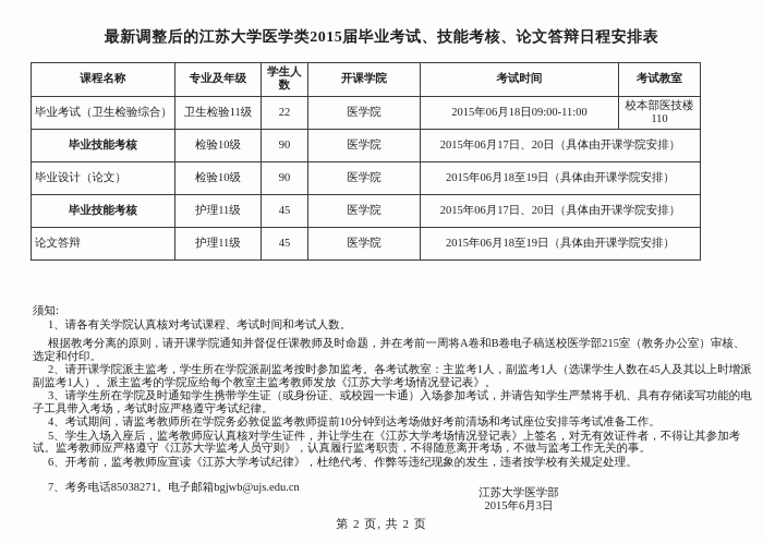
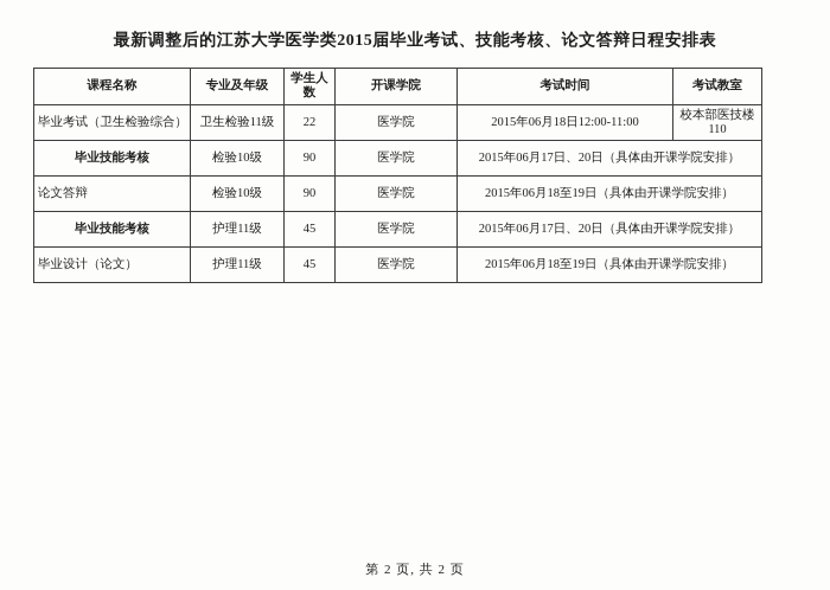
  最新调整后的江苏大学医学类2015届毕业考试、技能考核、论文答辩日程安排表
  课程名称	专业及年级	学生人数	开课学院	考试时间	考试教室
- 毕业考试（卫生检验综合）	卫生检验11级	22	医学院	2015年06月18日09:00-11:00	校本部医技楼110
+ 毕业考试（卫生检验综合）	卫生检验11级	22	医学院	2015年06月18日12:00-11:00	校本部医技楼110
  毕业技能考核	检验10级	90	医学院	2015年06月17日、20日（具体由开课学院安排）
- 毕业设计（论文）	检验10级	90	医学院	2015年06月18至19日（具体由开课学院安排）
+ 论文答辩	检验10级	90	医学院	2015年06月18至19日（具体由开课学院安排）
  毕业技能考核	护理11级	45	医学院	2015年06月17日、20日（具体由开课学院安排）
- 论文答辩	护理11级	45	医学院	2015年06月18至19日（具体由开课学院安排）
+ 毕业设计（论文）	护理11级	45	医学院	2015年06月18至19日（具体由开课学院安排）
- 须知:
- 1、请各有关学院认真核对考试课程、考试时间和考试人数。
- 根据教考分离的原则，请开课学院通知并督促任课教师及时命题，并在考前一周将A卷和B卷电子稿送校医学部215室（教务办公室）审核、选定和付印。
- 2、请开课学院派主监考，学生所在学院派副监考按时参加监考。各考试教室：主监考1人，副监考1人（选课学生人数在45人及其以上时增派副监考1人）。派主监考的学院应给每个教室主监考教师发放《江苏大学考场情况登记表》。
- 3、请学生所在学院及时通知学生携带学生证（或身份证、或校园一卡通）入场参加考试，并请告知学生严禁将手机、具有存储读写功能的电子工具带入考场，考试时应严格遵守考试纪律。
- 4、考试期间，请监考教师所在学院务必敦促监考教师提前10分钟到达考场做好考前清场和考试座位安排等考试准备工作。
- 5、学生入场入座后，监考教师应认真核对学生证件，并让学生在《江苏大学考场情况登记表》上签名，对无有效证件者，不得让其参加考试。监考教师应严格遵守《江苏大学监考人员守则》，认真履行监考职责，不得随意离开考场，不做与监考工作无关的事。
- 6、开考前，监考教师应宣读《江苏大学考试纪律》，杜绝代考、作弊等违纪现象的发生，违者按学校有关规定处理。
- 7、考务电话85038271。电子邮箱bgjwb@ujs.edu.cn
- 江苏大学医学部
- 2015年6月3日
  第 2 页, 共 2 页
